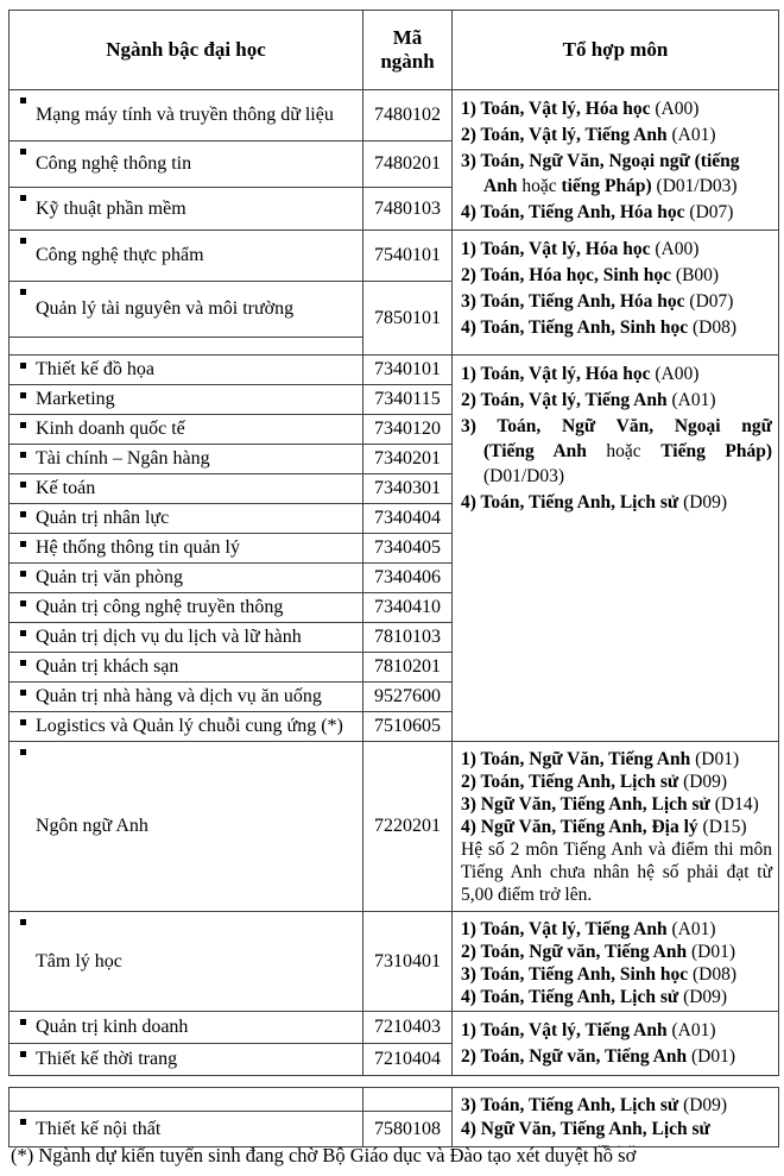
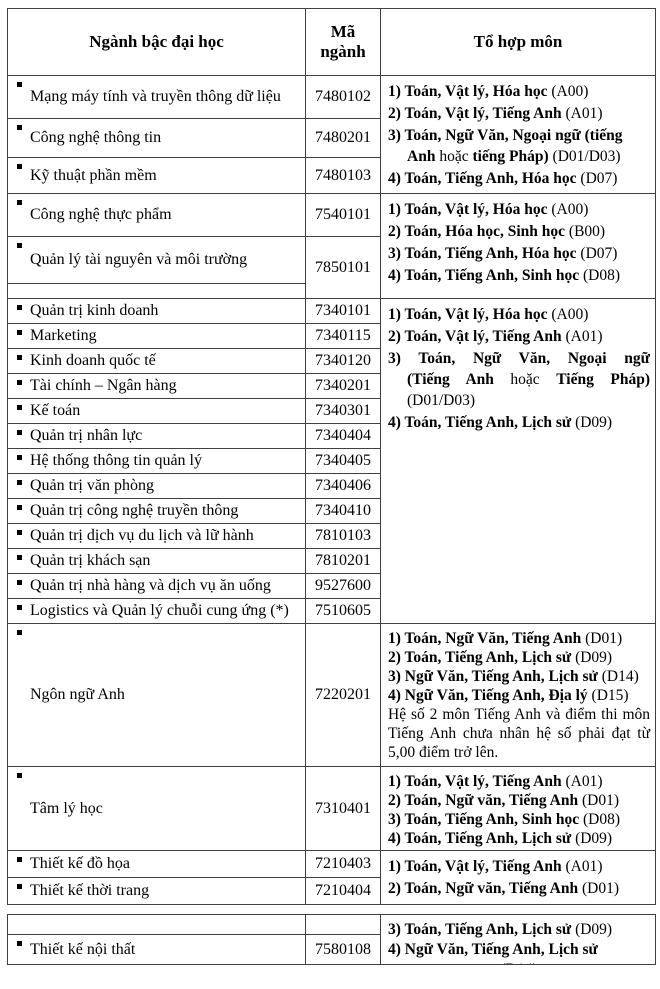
  Ngành bậc đại học	Mã ngành	Tổ hợp môn
  Mạng máy tính và truyền thông dữ liệu	7480102	1) Toán, Vật lý, Hóa học (A00)2) Toán, Vật lý, Tiếng Anh (A01)3) Toán, Ngữ Văn, Ngoại ngữ (tiếngAnh hoặc tiếng Pháp) (D01/D03)4) Toán, Tiếng Anh, Hóa học (D07)
  Công nghệ thông tin	7480201
  Kỹ thuật phần mềm	7480103
  Công nghệ thực phẩm	7540101	1) Toán, Vật lý, Hóa học (A00)2) Toán, Hóa học, Sinh học (B00)3) Toán, Tiếng Anh, Hóa học (D07)4) Toán, Tiếng Anh, Sinh học (D08)
  Quản lý tài nguyên và môi trường	7850101
- Thiết kế đồ họa	7340101	1) Toán, Vật lý, Hóa học (A00)2) Toán, Vật lý, Tiếng Anh (A01)3) Toán, Ngữ Văn, Ngoại ngữ(Tiếng Anh hoặc Tiếng Pháp)(D01/D03)4) Toán, Tiếng Anh, Lịch sử (D09)
+ Quản trị kinh doanh	7340101	1) Toán, Vật lý, Hóa học (A00)2) Toán, Vật lý, Tiếng Anh (A01)3) Toán, Ngữ Văn, Ngoại ngữ(Tiếng Anh hoặc Tiếng Pháp)(D01/D03)4) Toán, Tiếng Anh, Lịch sử (D09)
  Marketing	7340115
  Kinh doanh quốc tế	7340120
  Tài chính – Ngân hàng	7340201
  Kế toán	7340301
  Quản trị nhân lực	7340404
  Hệ thống thông tin quản lý	7340405
  Quản trị văn phòng	7340406
  Quản trị công nghệ truyền thông	7340410
  Quản trị dịch vụ du lịch và lữ hành	7810103
  Quản trị khách sạn	7810201
  Quản trị nhà hàng và dịch vụ ăn uống	9527600
  Logistics và Quản lý chuỗi cung ứng (*)	7510605
  Ngôn ngữ Anh	7220201	1) Toán, Ngữ Văn, Tiếng Anh (D01)2) Toán, Tiếng Anh, Lịch sử (D09)3) Ngữ Văn, Tiếng Anh, Lịch sử (D14)4) Ngữ Văn, Tiếng Anh, Địa lý (D15)Hệ số 2 môn Tiếng Anh và điểm thi môn Tiếng Anh chưa nhân hệ số phải đạt từ 5,00 điểm trở lên.
  Tâm lý học	7310401	1) Toán, Vật lý, Tiếng Anh (A01)2) Toán, Ngữ văn, Tiếng Anh (D01)3) Toán, Tiếng Anh, Sinh học (D08)4) Toán, Tiếng Anh, Lịch sử (D09)
- Quản trị kinh doanh	7210403	1) Toán, Vật lý, Tiếng Anh (A01)2) Toán, Ngữ văn, Tiếng Anh (D01)
+ Thiết kế đồ họa	7210403	1) Toán, Vật lý, Tiếng Anh (A01)2) Toán, Ngữ văn, Tiếng Anh (D01)
  Thiết kế thời trang	7210404
  		3) Toán, Tiếng Anh, Lịch sử (D09)4) Ngữ Văn, Tiếng Anh, Lịch sử
  Thiết kế nội thất	7580108
- (*) Ngành dự kiến tuyển sinh đang chờ Bộ Giáo dục và Đào tạo xét duyệt hồ sơ
